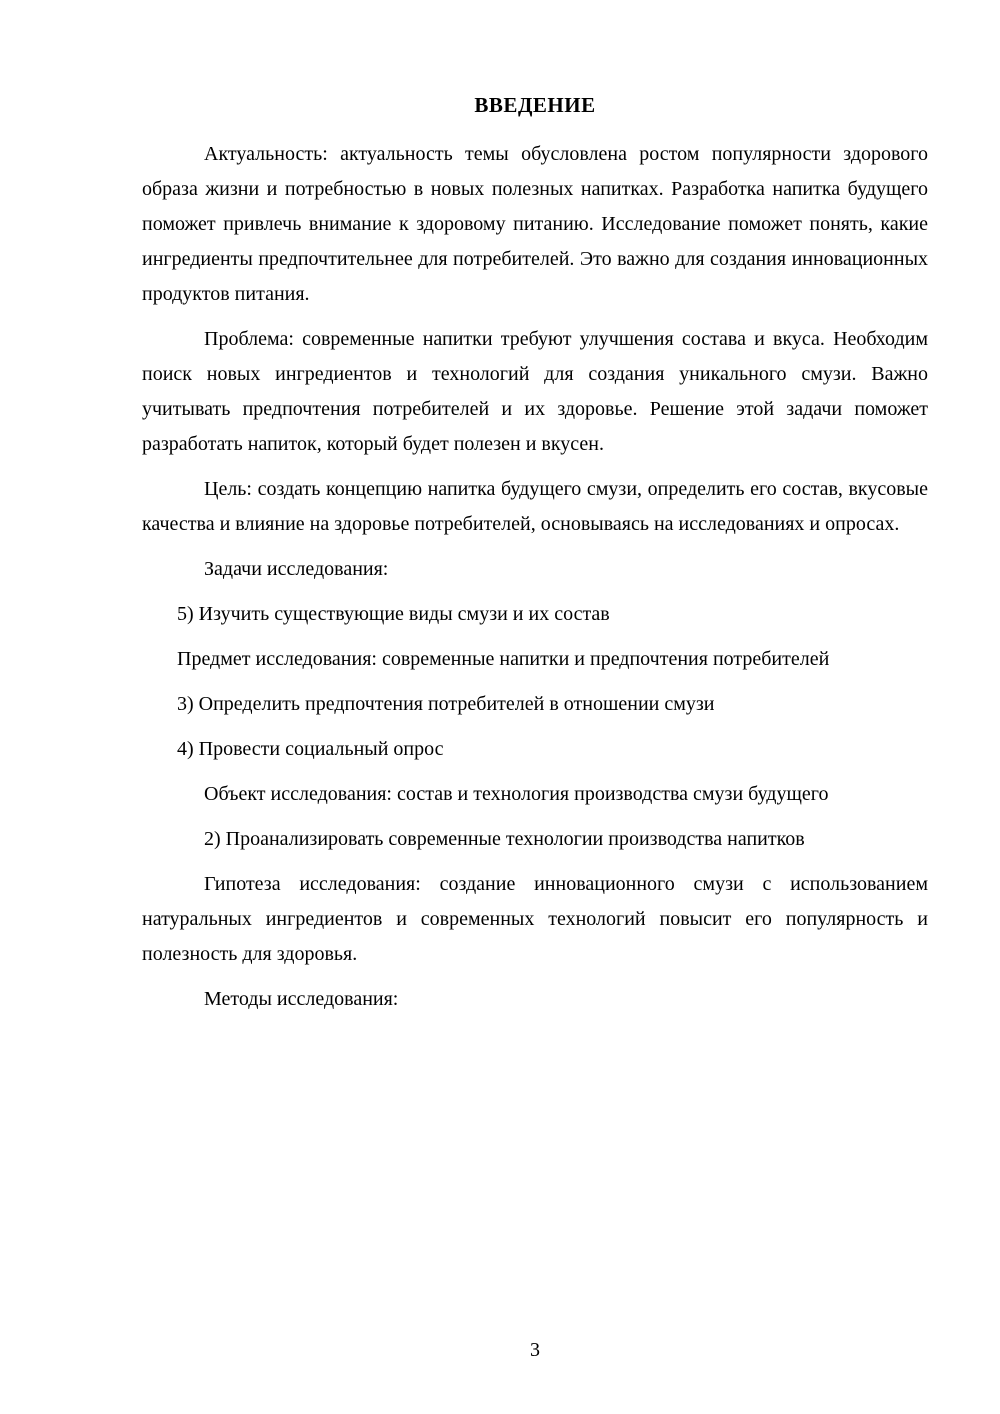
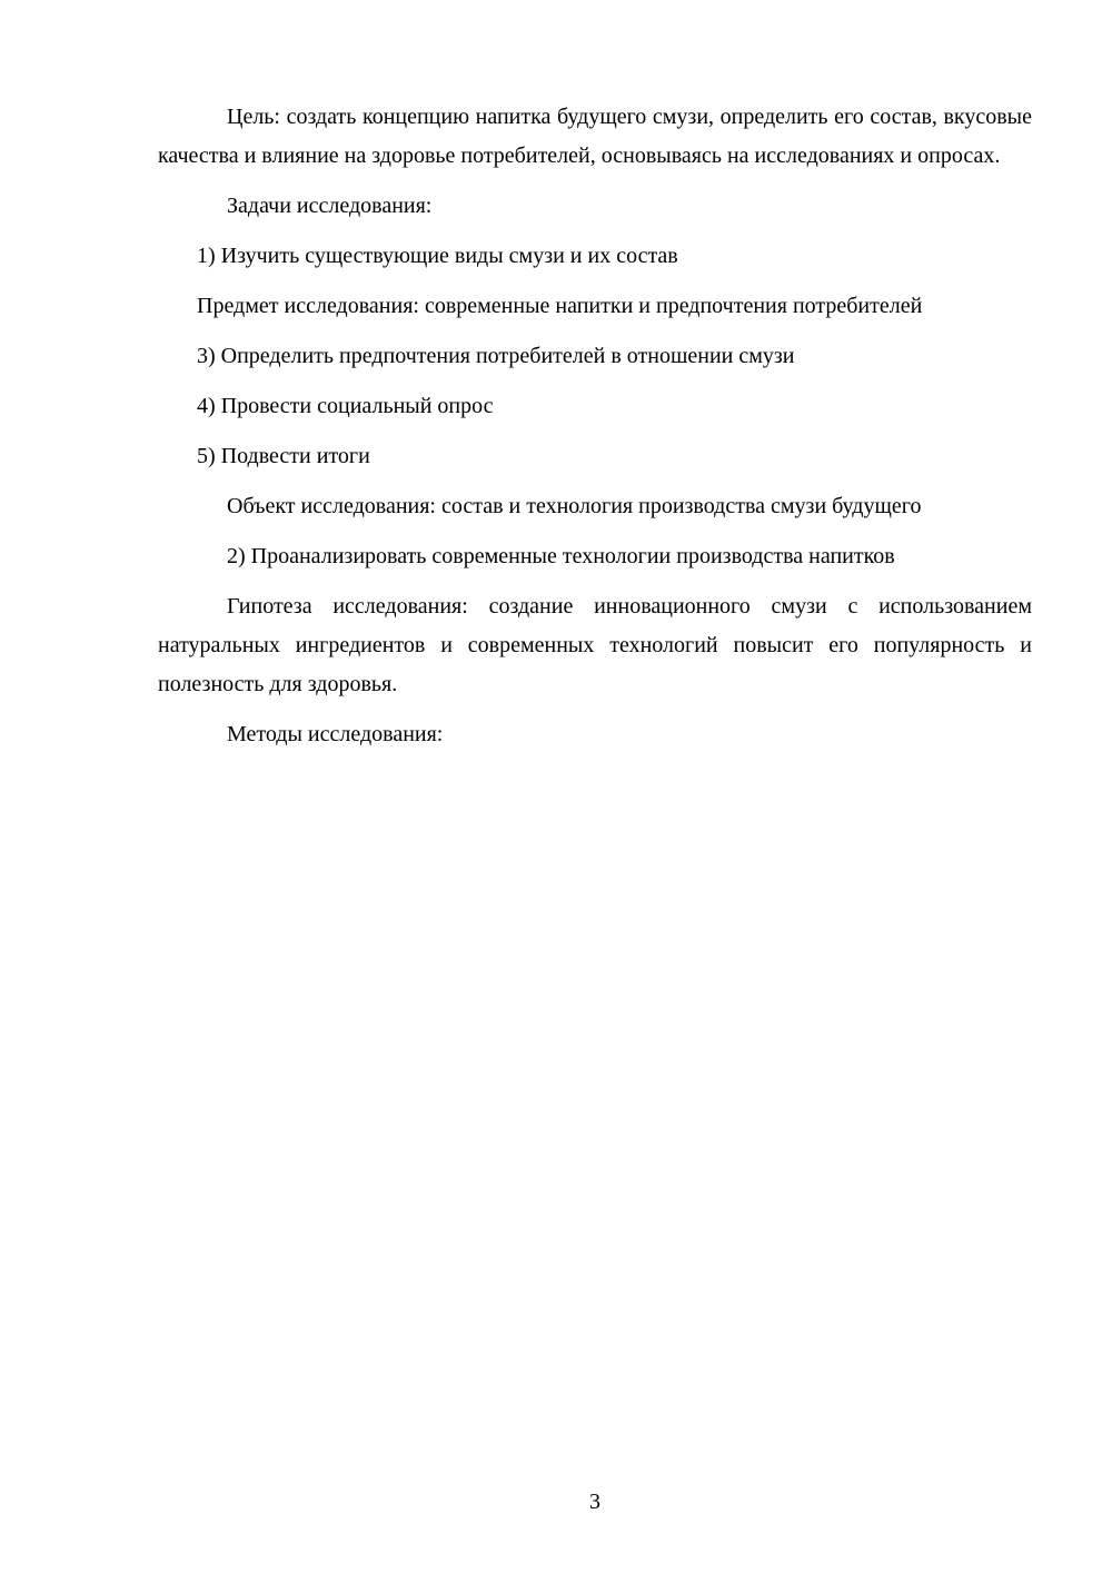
- ВВЕДЕНИЕ
- Актуальность: актуальность темы обусловлена ростом популярности здорового образа жизни и потребностью в новых полезных напитках. Разработка напитка будущего поможет привлечь внимание к здоровому питанию. Исследование поможет понять, какие ингредиенты предпочтительнее для потребителей. Это важно для создания инновационных продуктов питания.
- Проблема: современные напитки требуют улучшения состава и вкуса. Необходим поиск новых ингредиентов и технологий для создания уникального смузи. Важно учитывать предпочтения потребителей и их здоровье. Решение этой задачи поможет разработать напиток, который будет полезен и вкусен.
  Цель: создать концепцию напитка будущего смузи, определить его состав, вкусовые качества и влияние на здоровье потребителей, основываясь на исследованиях и опросах.
  Задачи исследования:
- 5) Изучить существующие виды смузи и их состав
+ 1) Изучить существующие виды смузи и их состав
  Предмет исследования: современные напитки и предпочтения потребителей
  3) Определить предпочтения потребителей в отношении смузи
  4) Провести социальный опрос
+ 5) Подвести итоги
  Объект исследования: состав и технология производства смузи будущего
  2) Проанализировать современные технологии производства напитков
  Гипотеза исследования: создание инновационного смузи с использованием натуральных ингредиентов и современных технологий повысит его популярность и полезность для здоровья.
  Методы исследования:
  3
